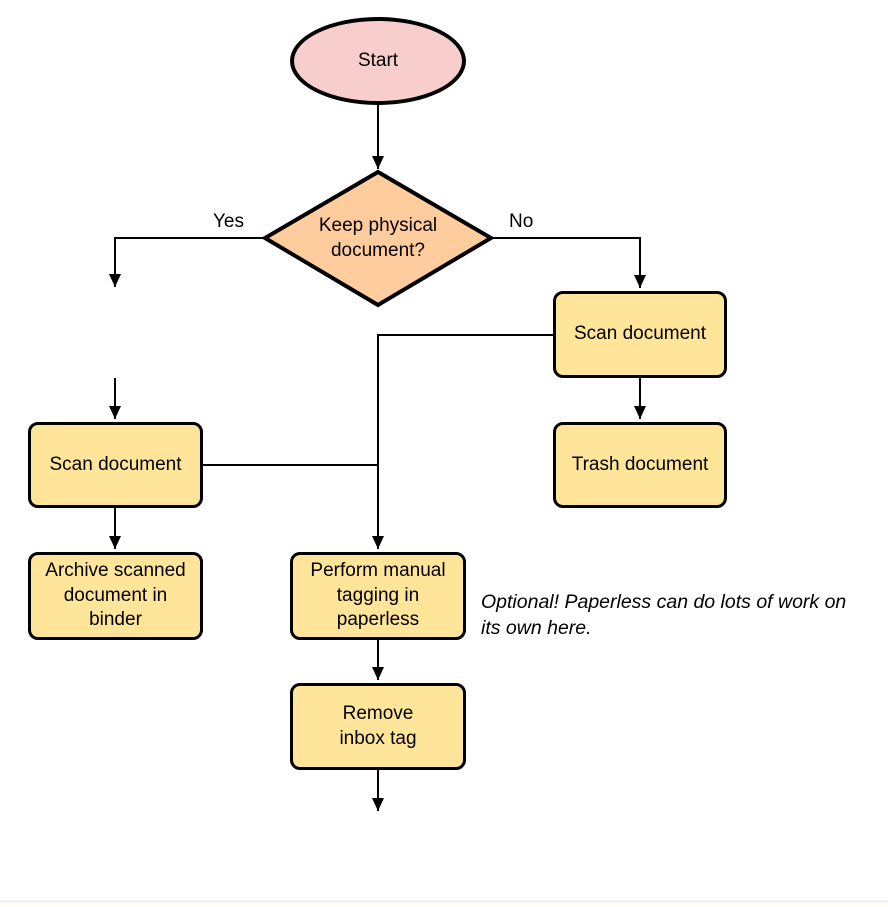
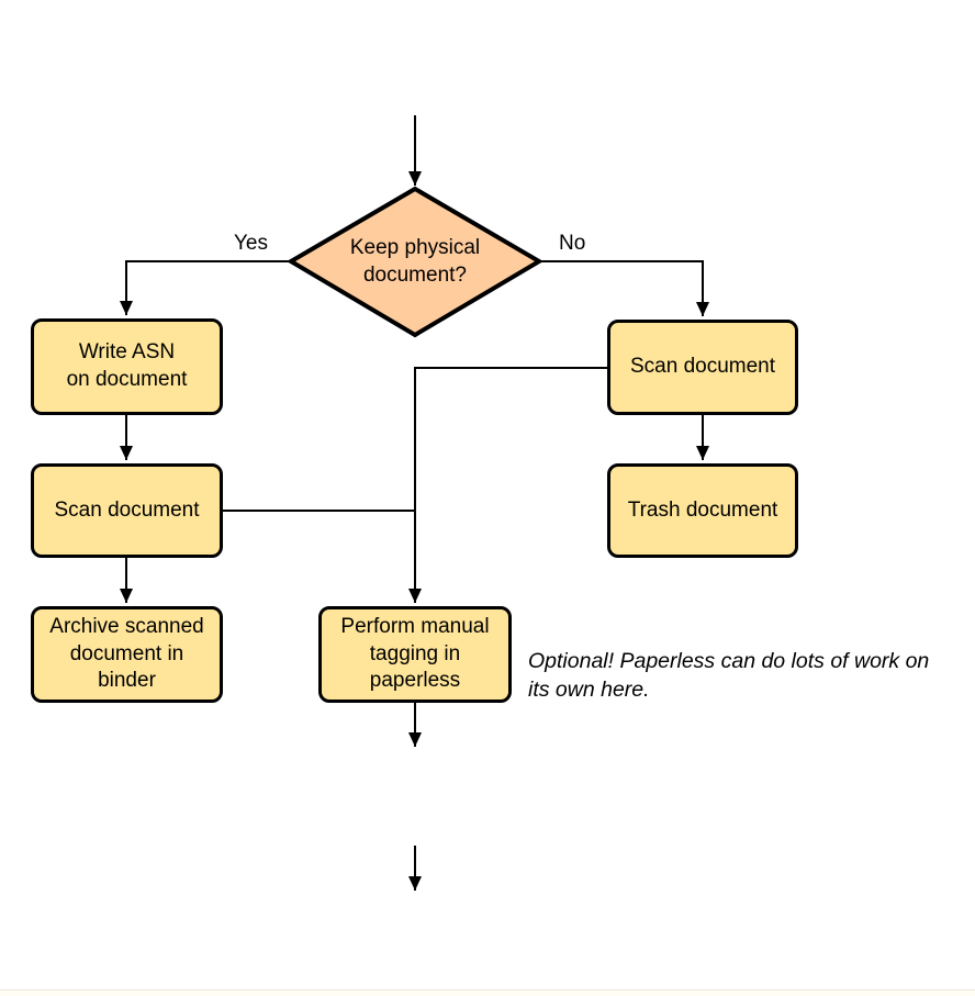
- Start
  Keep physical
  document?
+ Write ASN
+ on document
  Scan document
  Archive scanned
  document in
  binder
  Scan document
  Trash document
  Perform manual
  tagging in
  paperless
- Remove
- inbox tag
  Yes
  No
  Optional! Paperless can do lots of work on
  its own here.
